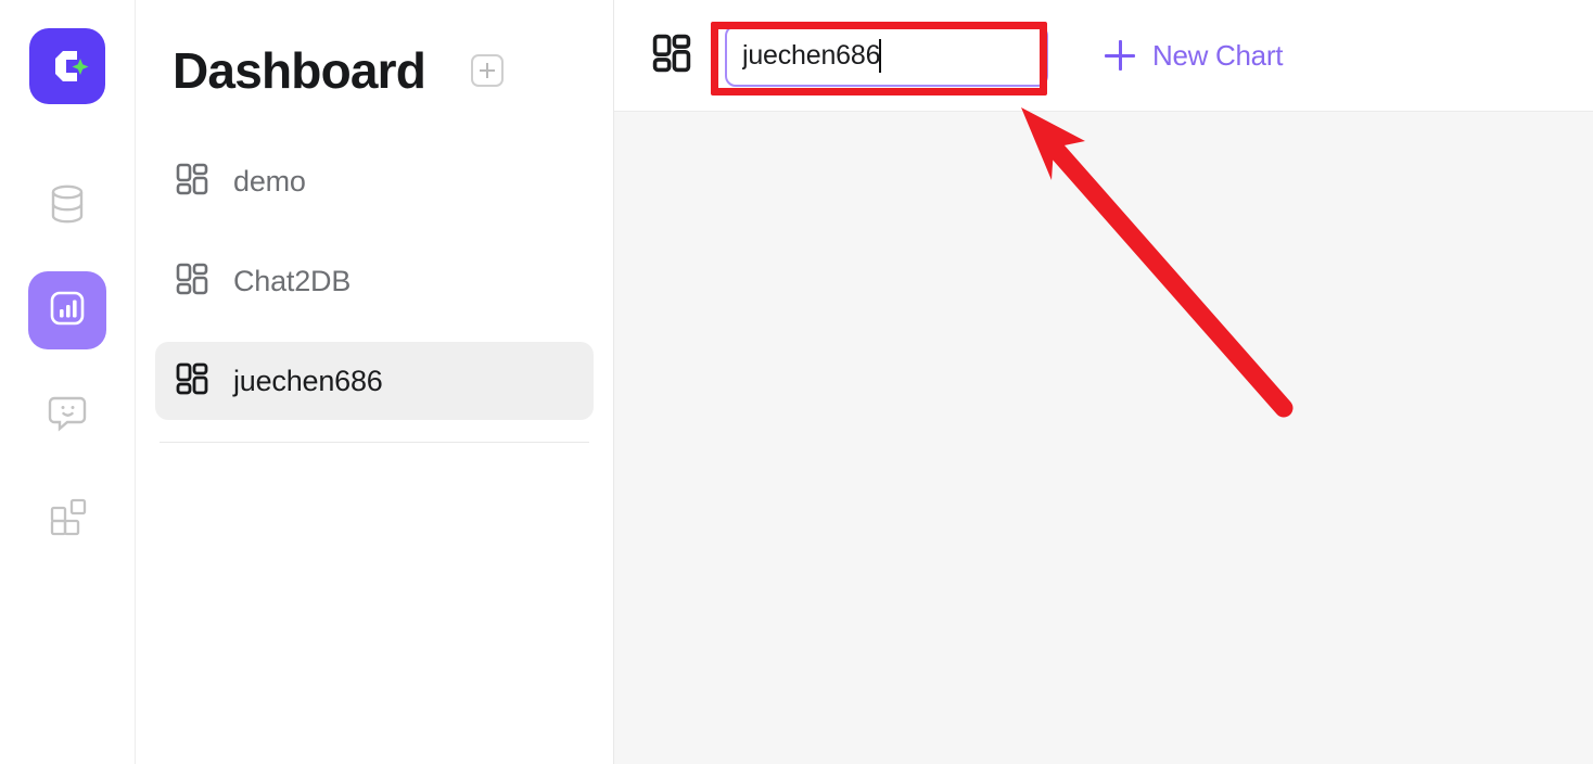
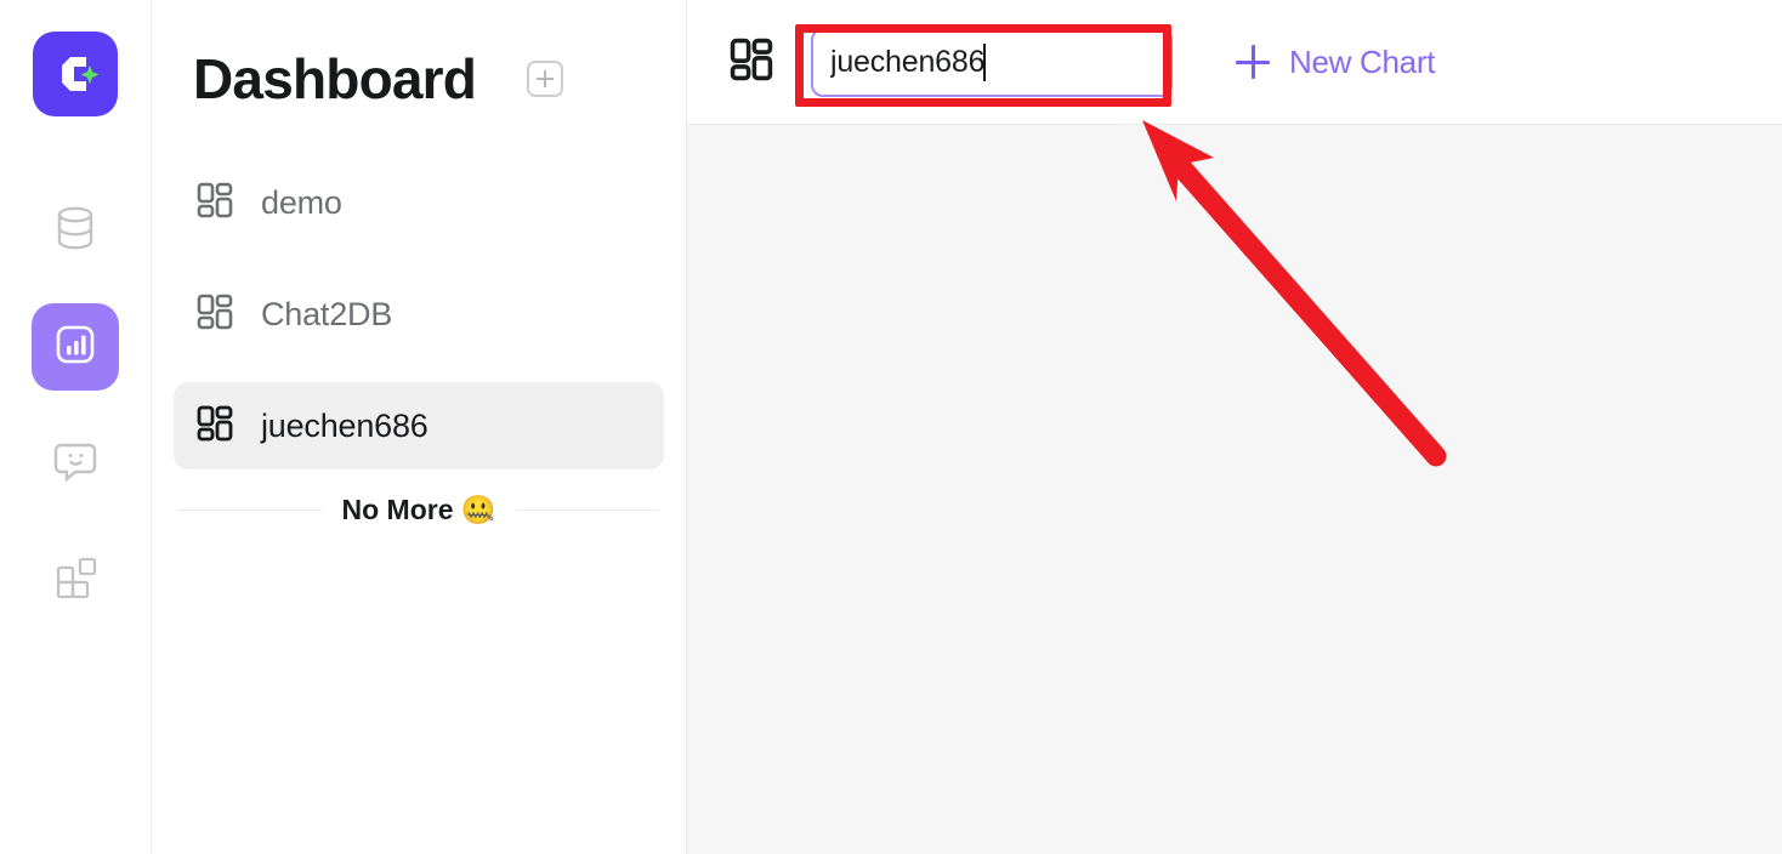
  Dashboard
  demo
  Chat2DB
  juechen686
+ No More 🤐
  juechen686
  New Chart
